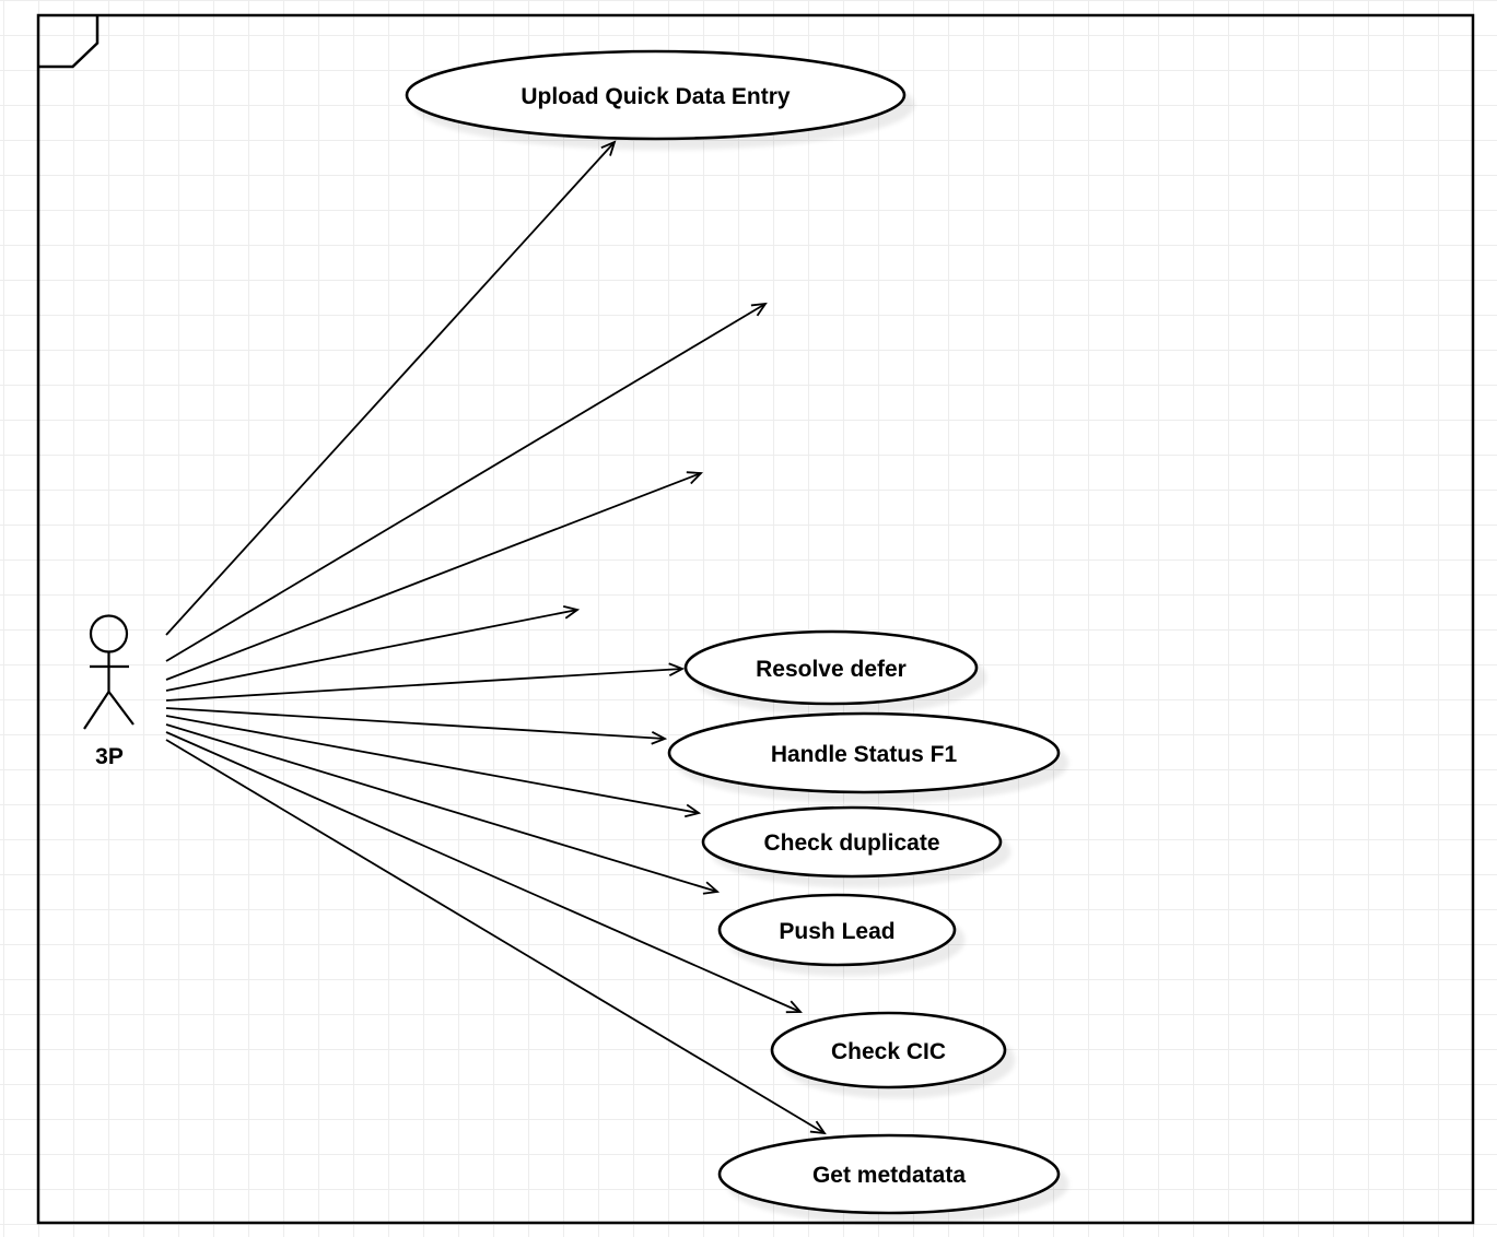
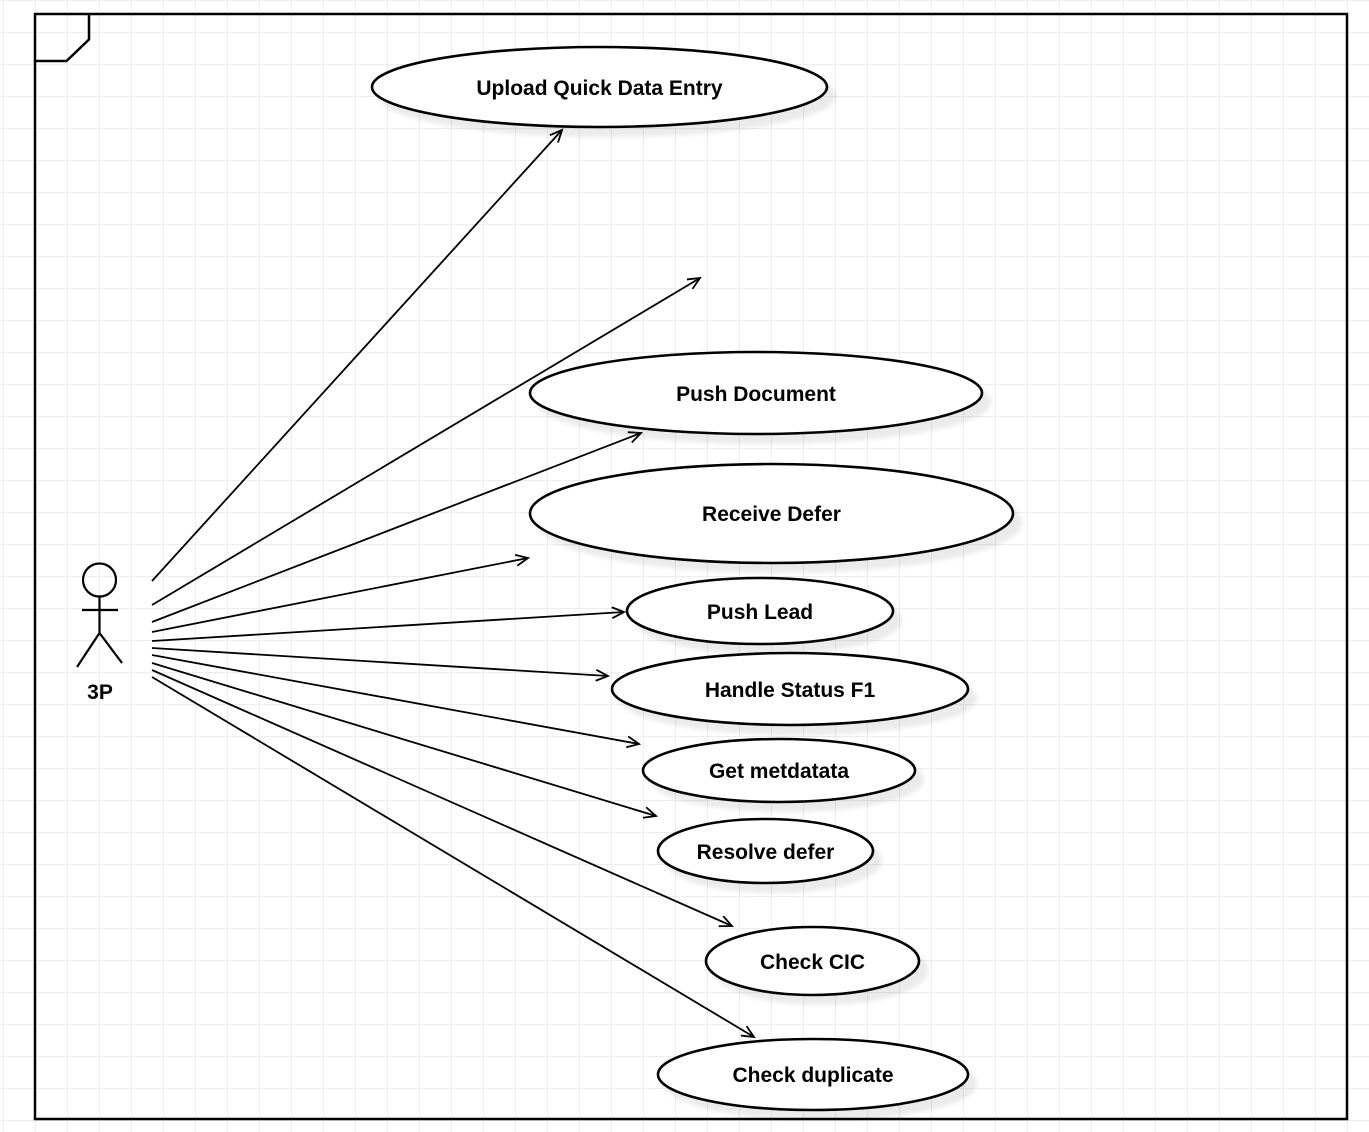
  Upload Quick Data Entry
+ Push Document
+ Receive Defer
- Resolve defer
+ Push Lead
  Handle Status F1
- Check duplicate
+ Get metdatata
- Push Lead
+ Resolve defer
  Check CIC
- Get metdatata
+ Check duplicate
  3P
